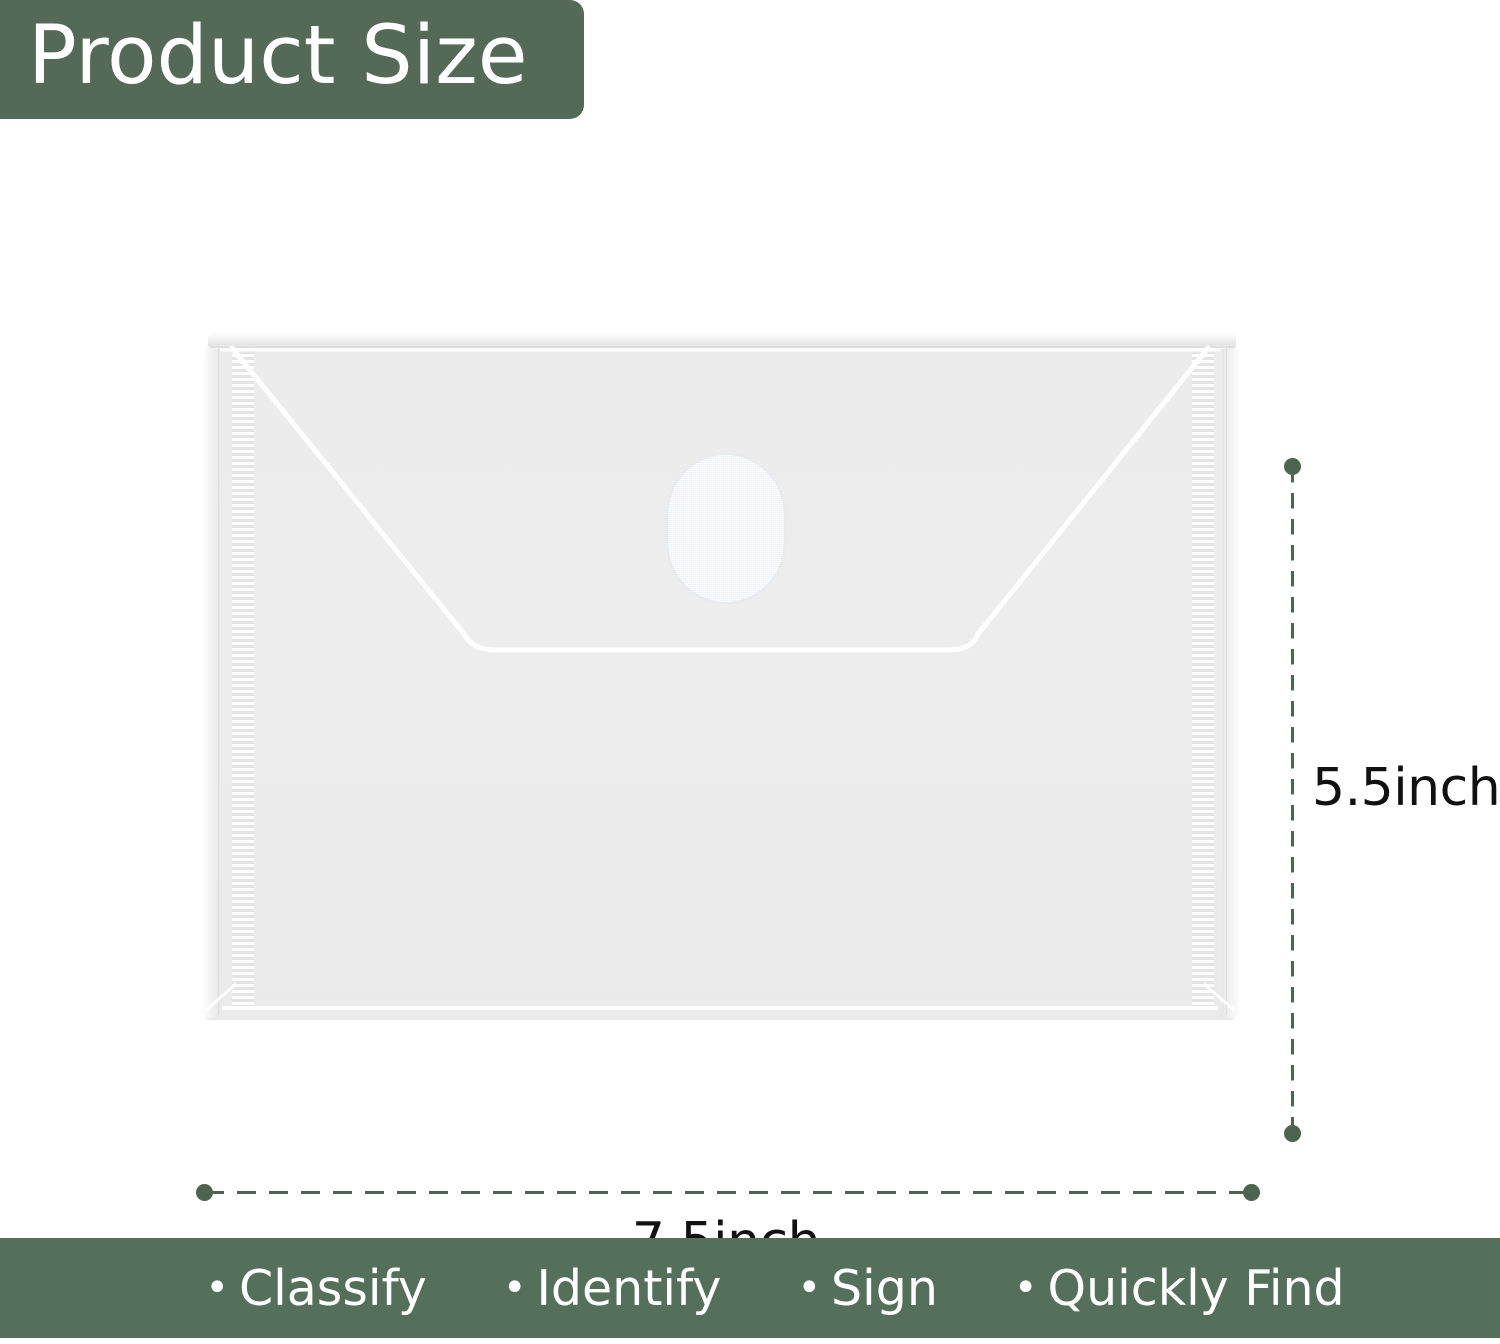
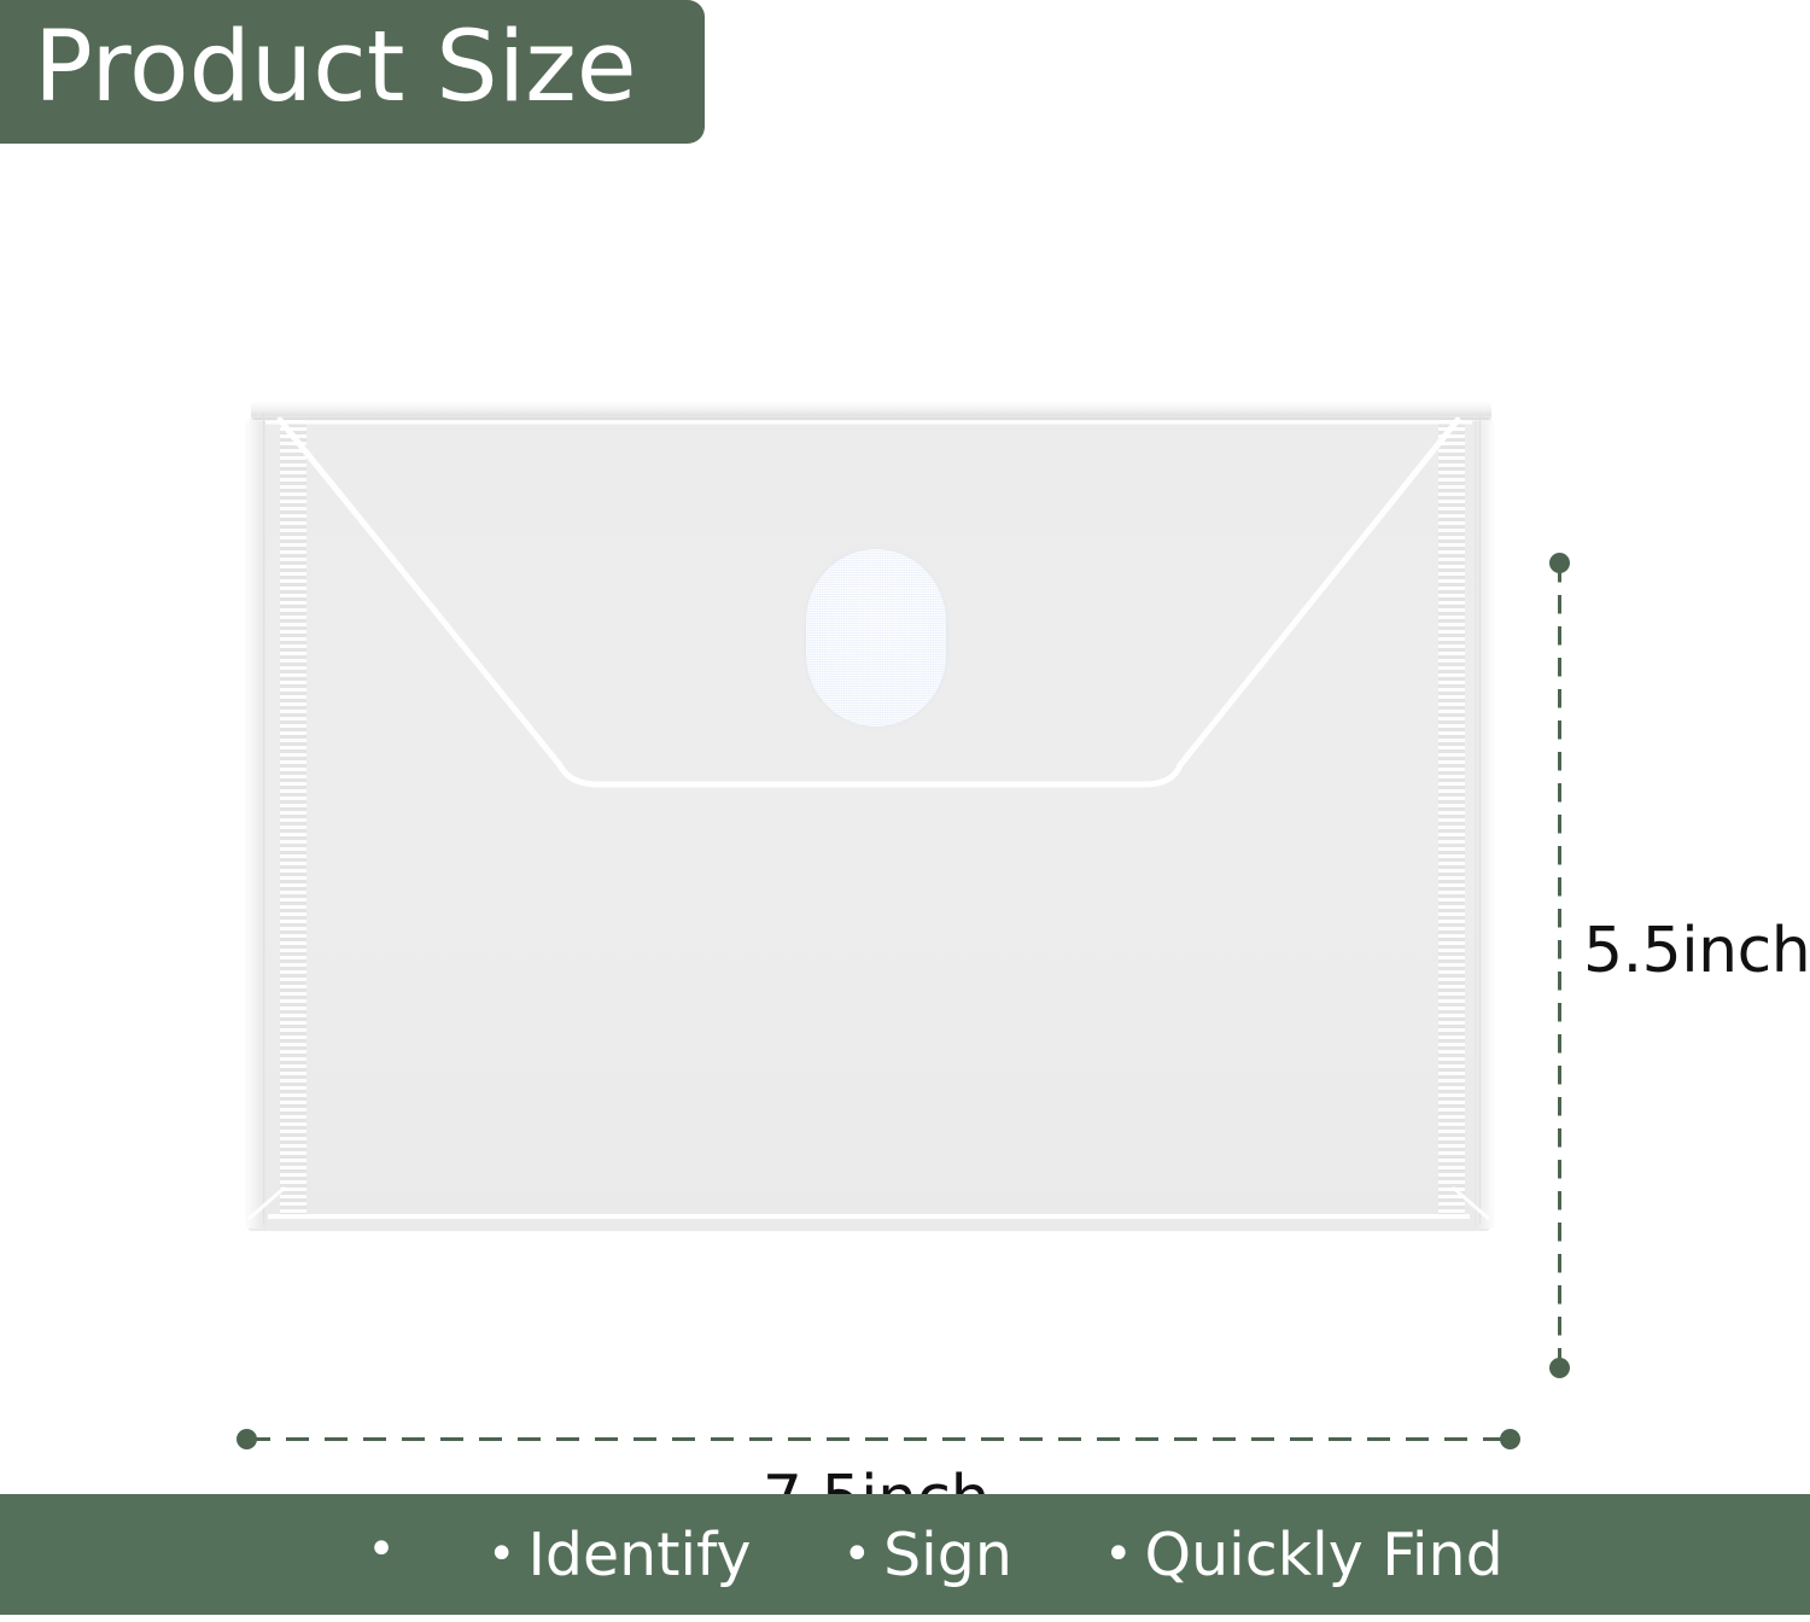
  Product Size
  5.5inch
  •
- Classify
  •
  Identify
  •
  Sign
  •
  Quickly Find
